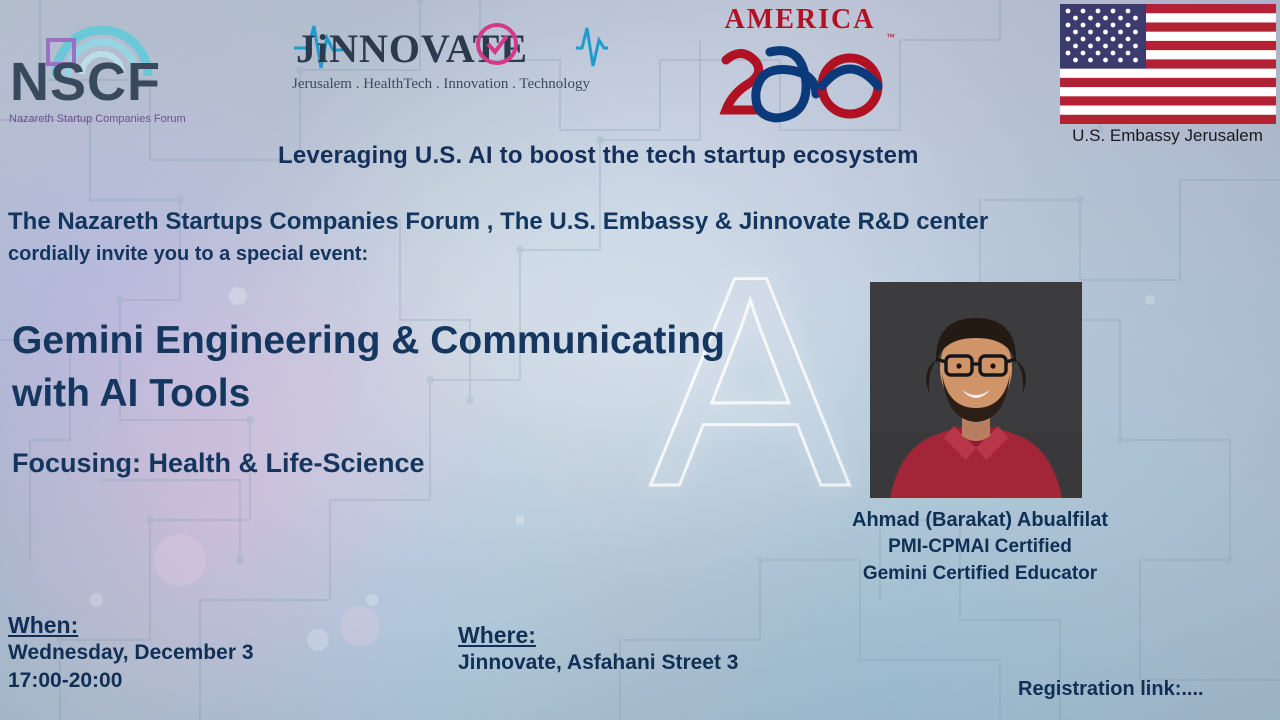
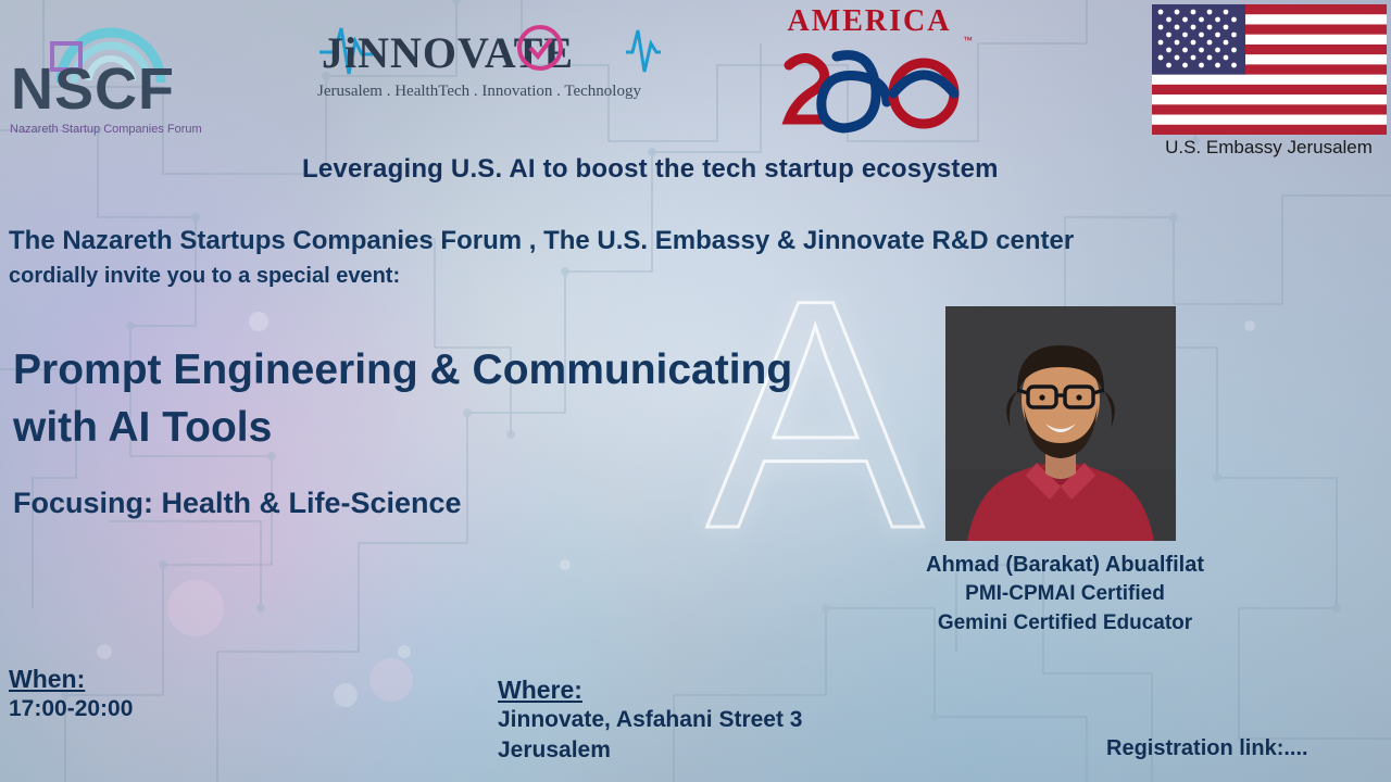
  NSCF
  Nazareth Startup Companies Forum
  JiNNOVAT
  Jerusalem . HealthTech . Innovation . Technology
  AMERICA
  ™
  U.S. Embassy Jerusalem
  Leveraging U.S. AI to boost the tech startup ecosystem
  The Nazareth Startups Companies Forum , The U.S. Embassy & Jinnovate R&D center
  cordially invite you to a special event:
- Gemini Engineering & Communicating with AI Tools
+ Prompt Engineering & Communicating with AI Tools
  Focusing: Health & Life-Science
  Ahmad (Barakat) Abualfilat
  PMI-CPMAI Certified
  Gemini Certified Educator
  When:
- Wednesday, December 3
  17:00-20:00
  Where:
  Jinnovate, Asfahani Street 3
+ Jerusalem
  Registration link:....
